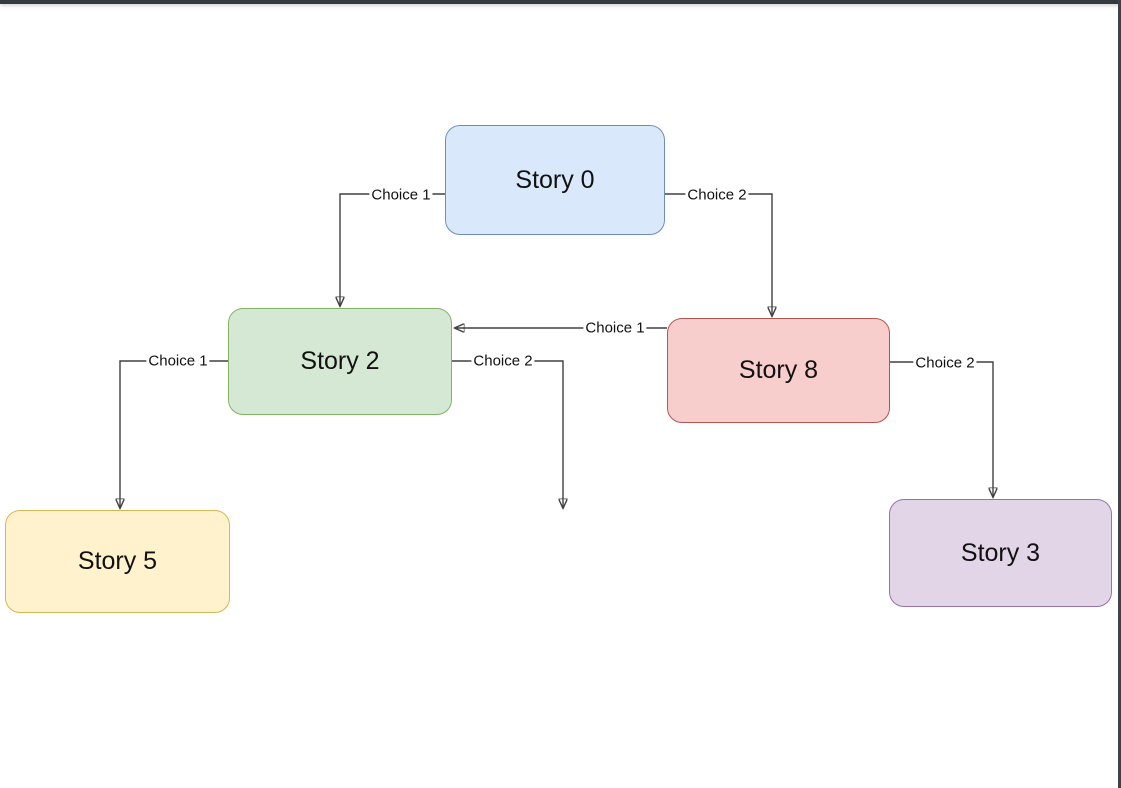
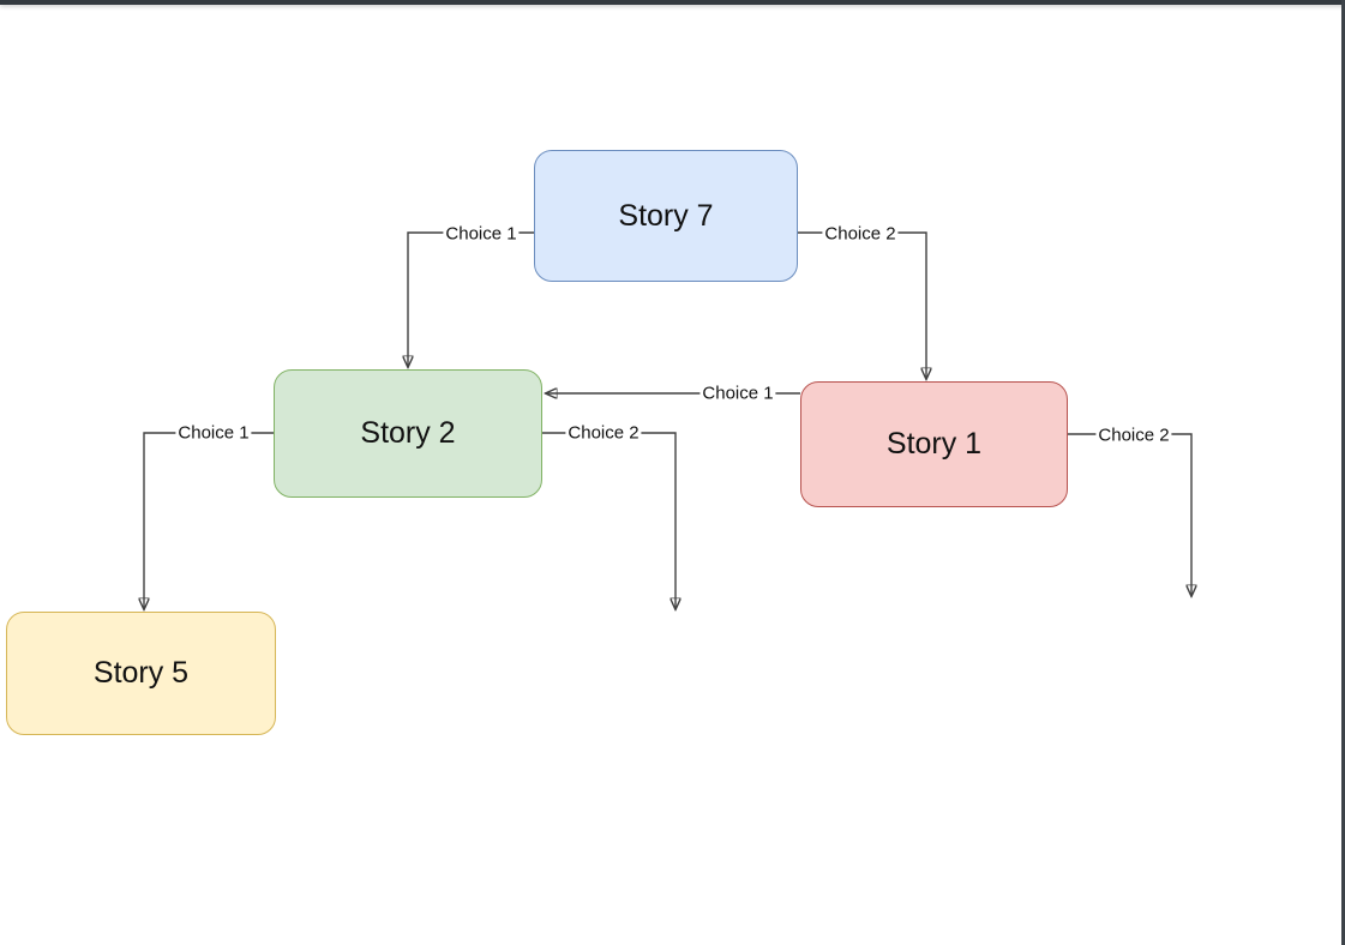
- Story 0
+ Story 7
- Story 8
+ Story 1
  Story 2
- Story 3
  Story 5
  Choice 1
  Choice 2
  Choice 1
  Choice 1
  Choice 2
  Choice 2
